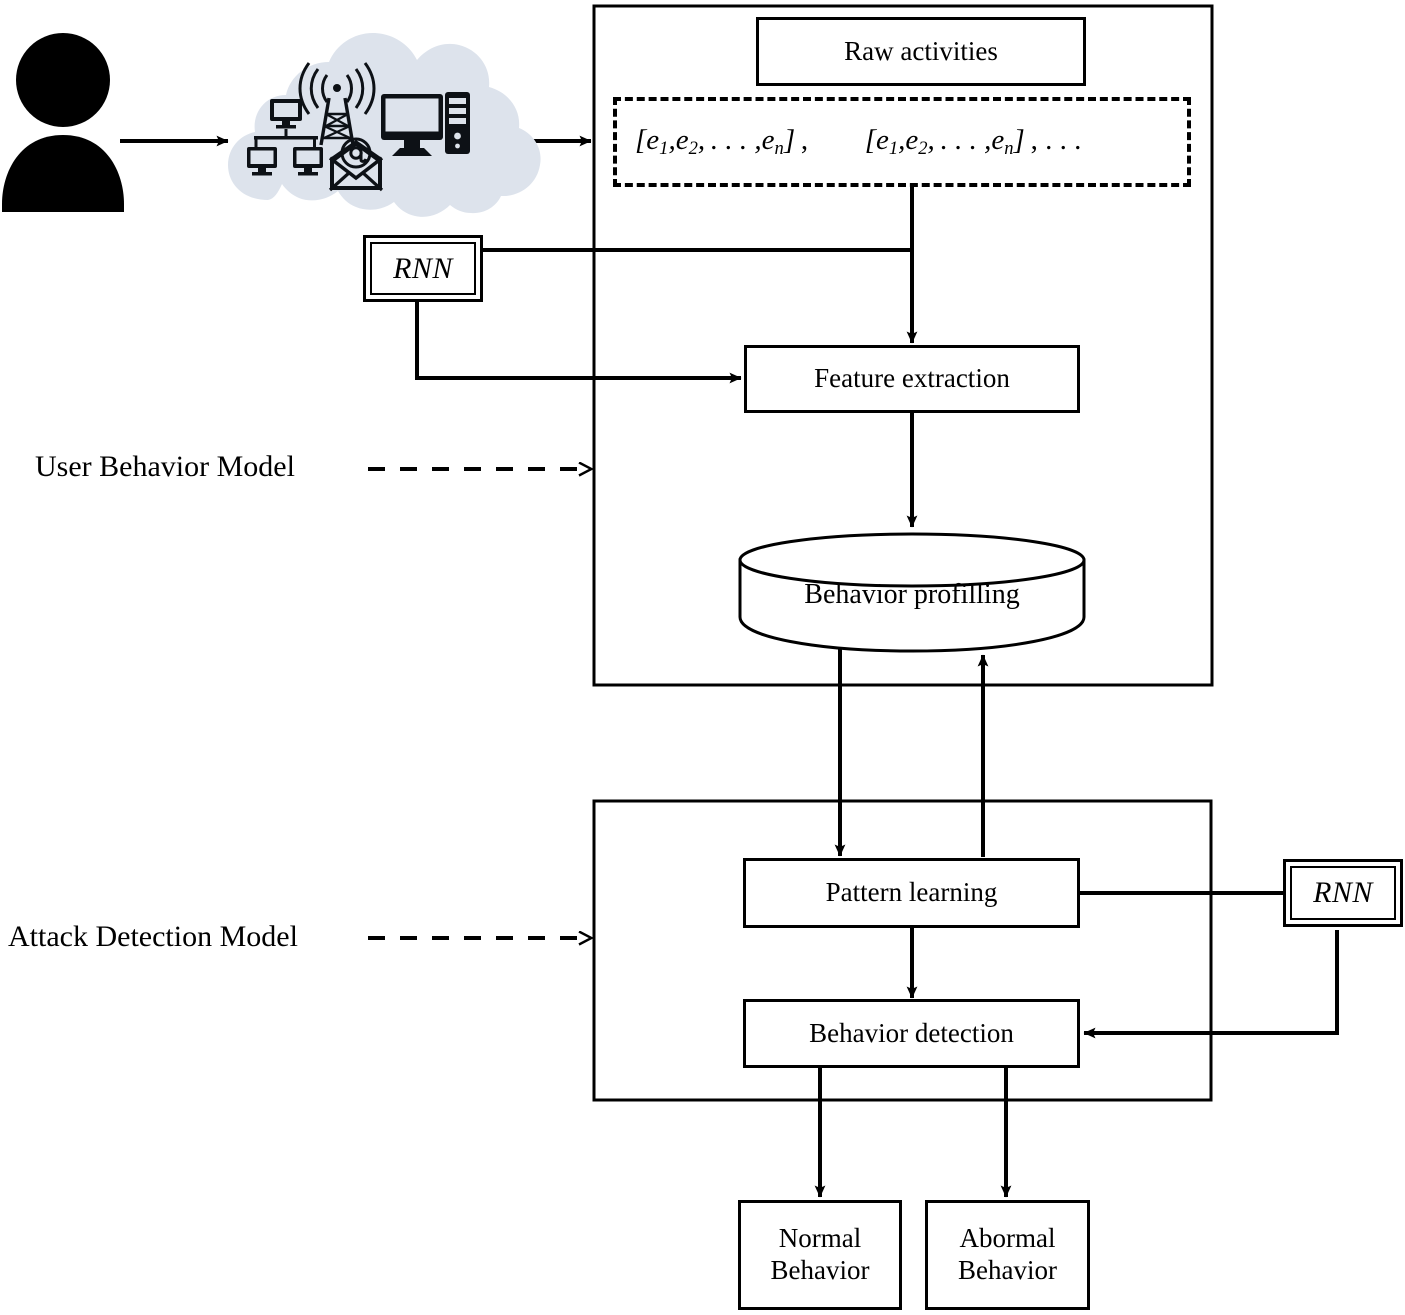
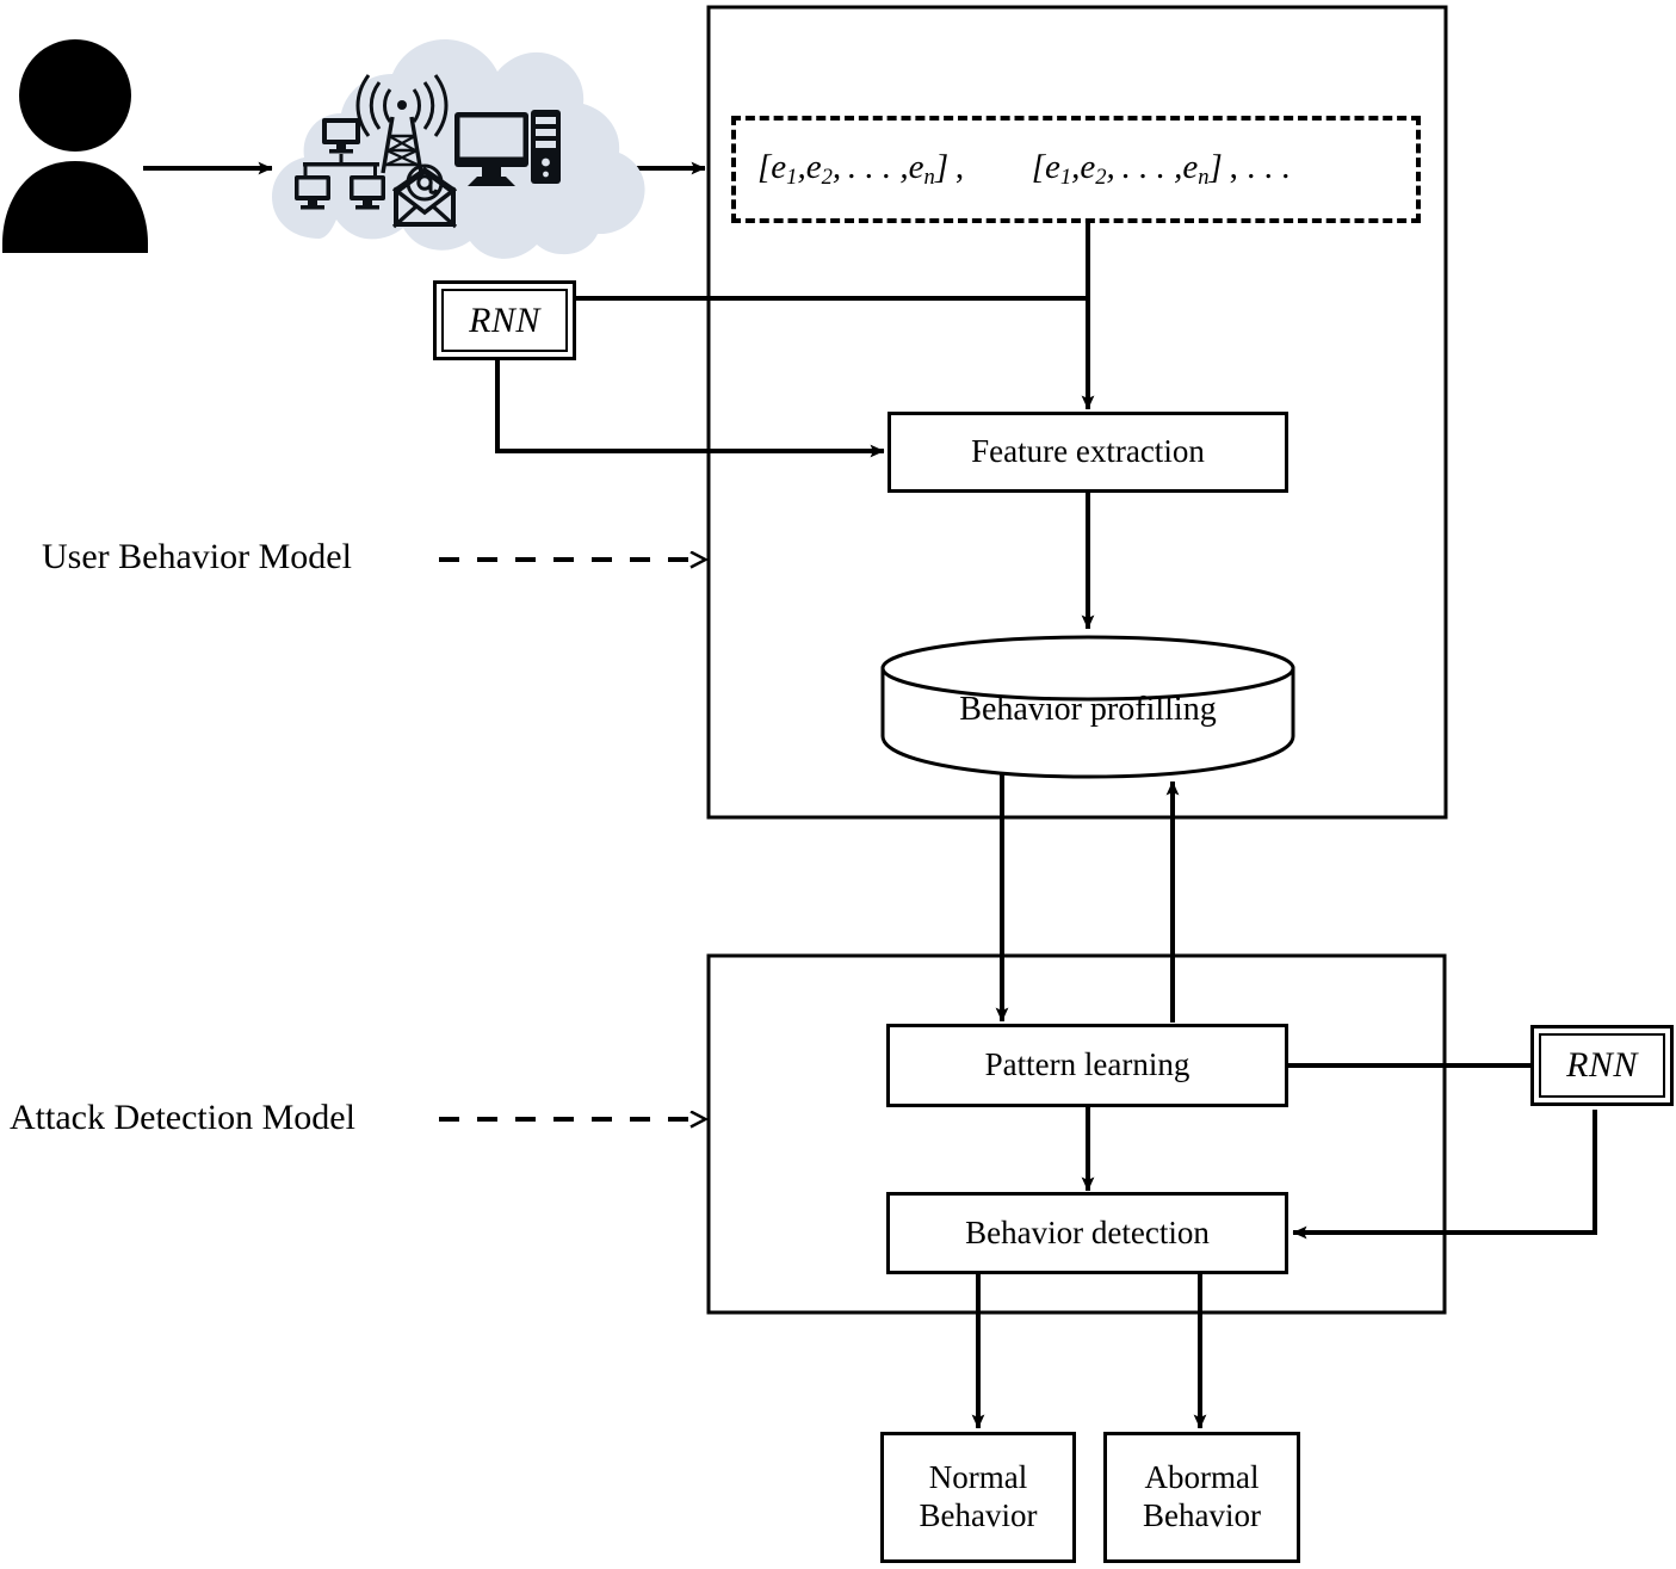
- Raw activities
  [e1,e2, . . . ,en] , [e1,e2, . . . ,en] , . . .
  RNN
  Feature extraction
  Behavior profilling
  Pattern learning
  RNN
  Behavior detection
  Normal
  Behavior
  Abormal
  Behavior
  User Behavior Model
  Attack Detection Model
